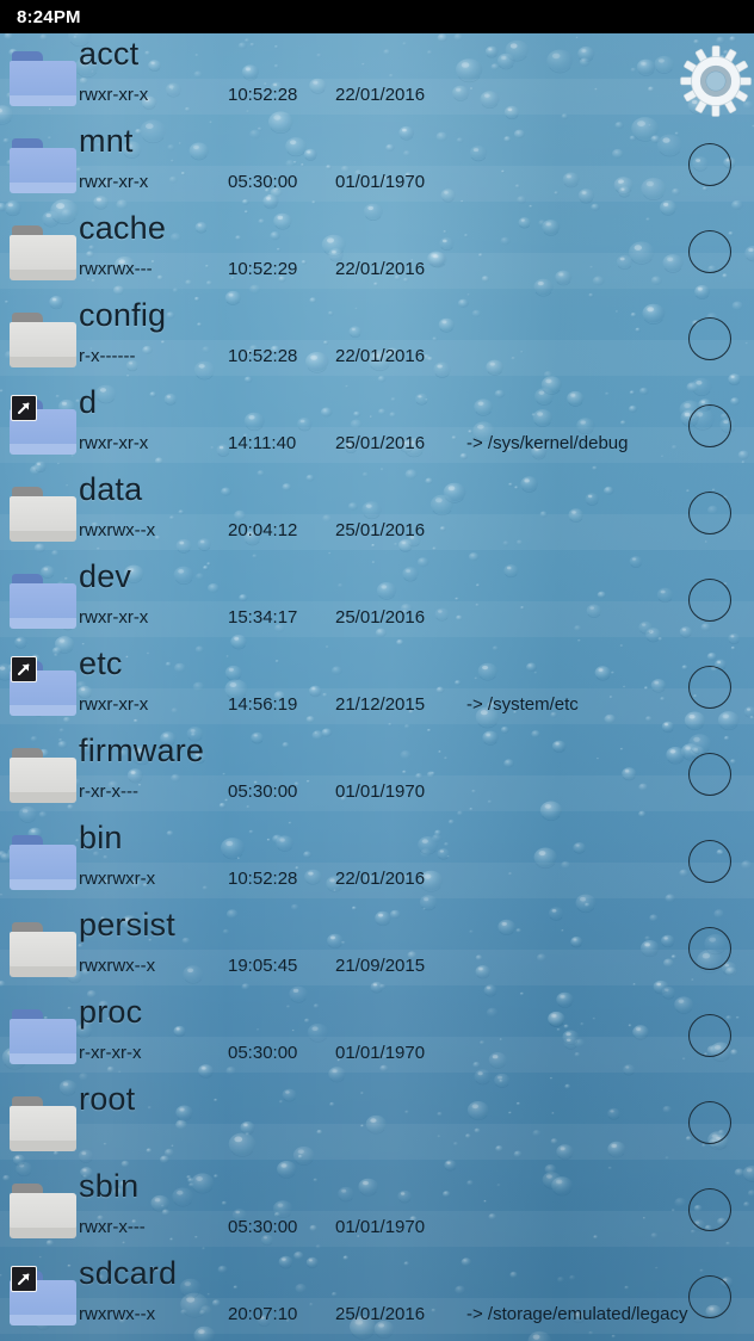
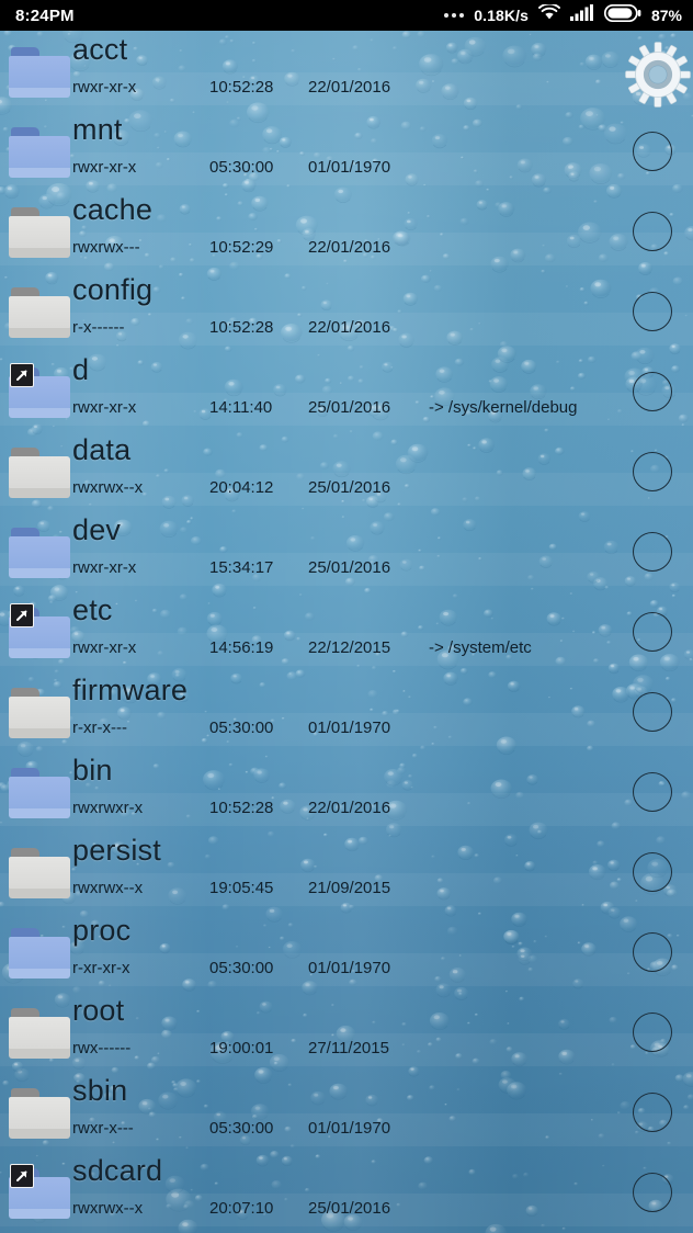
  8:24PM
+ 0.18K/s
+ 87%
  acct
  rwxr-xr-x
  10:52:28
  22/01/2016
  mnt
  rwxr-xr-x
  05:30:00
  01/01/1970
  cache
  rwxrwx---
  10:52:29
  22/01/2016
  config
  r-x------
  10:52:28
  22/01/2016
  d
  rwxr-xr-x
  14:11:40
  25/01/2016
  -> /sys/kernel/debug
  data
  rwxrwx--x
  20:04:12
  25/01/2016
  dev
  rwxr-xr-x
  15:34:17
  25/01/2016
  etc
  rwxr-xr-x
  14:56:19
- 21/12/2015
+ 22/12/2015
  -> /system/etc
  firmware
  r-xr-x---
  05:30:00
  01/01/1970
  bin
  rwxrwxr-x
  10:52:28
  22/01/2016
  persist
  rwxrwx--x
  19:05:45
  21/09/2015
  proc
  r-xr-xr-x
  05:30:00
  01/01/1970
  root
+ rwx------
+ 19:00:01
+ 27/11/2015
  sbin
  rwxr-x---
  05:30:00
  01/01/1970
  sdcard
  rwxrwx--x
  20:07:10
  25/01/2016
- -> /storage/emulated/legacy
